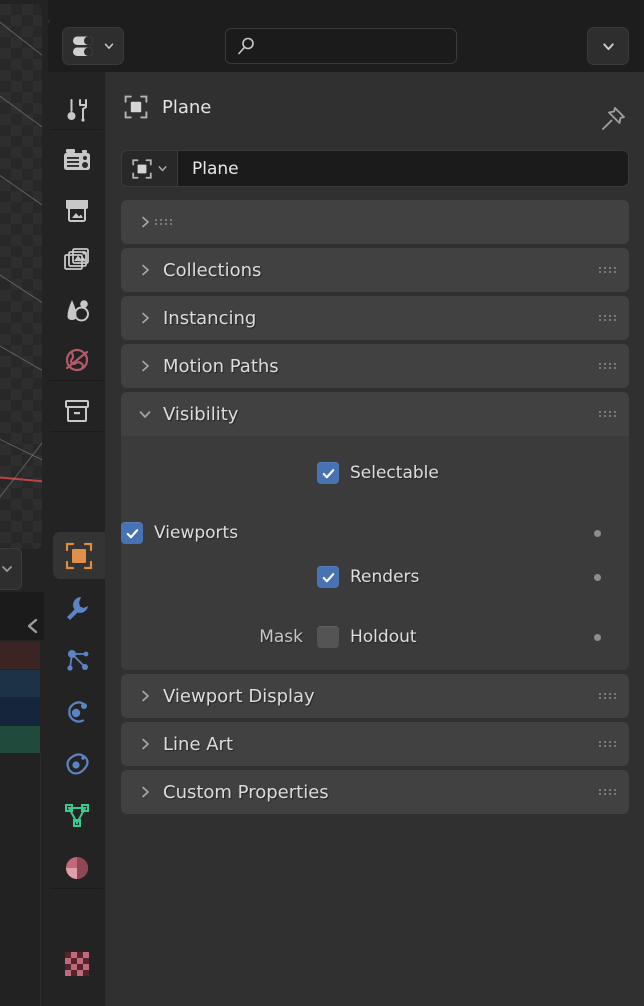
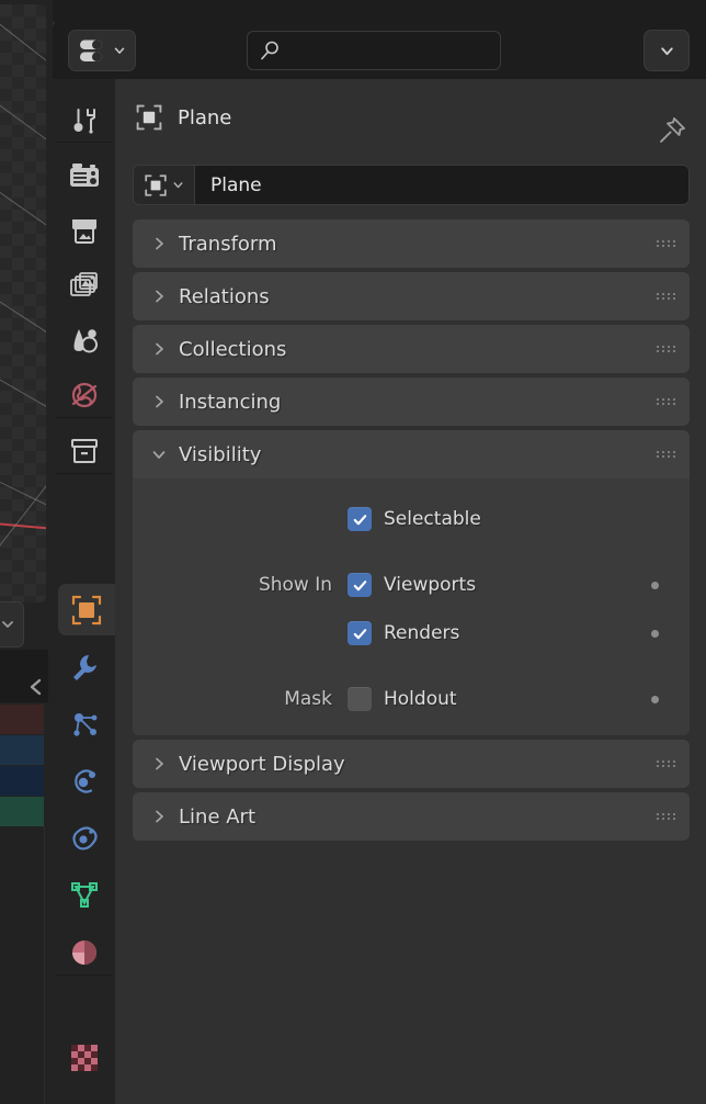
  Plane
  Plane
+ Transform
+ Relations
  Collections
  Instancing
- Motion Paths
  Visibility
  Selectable
+ Show In
  Viewports
  Renders
  Mask
  Holdout
  Viewport Display
  Line Art
- Custom Properties
